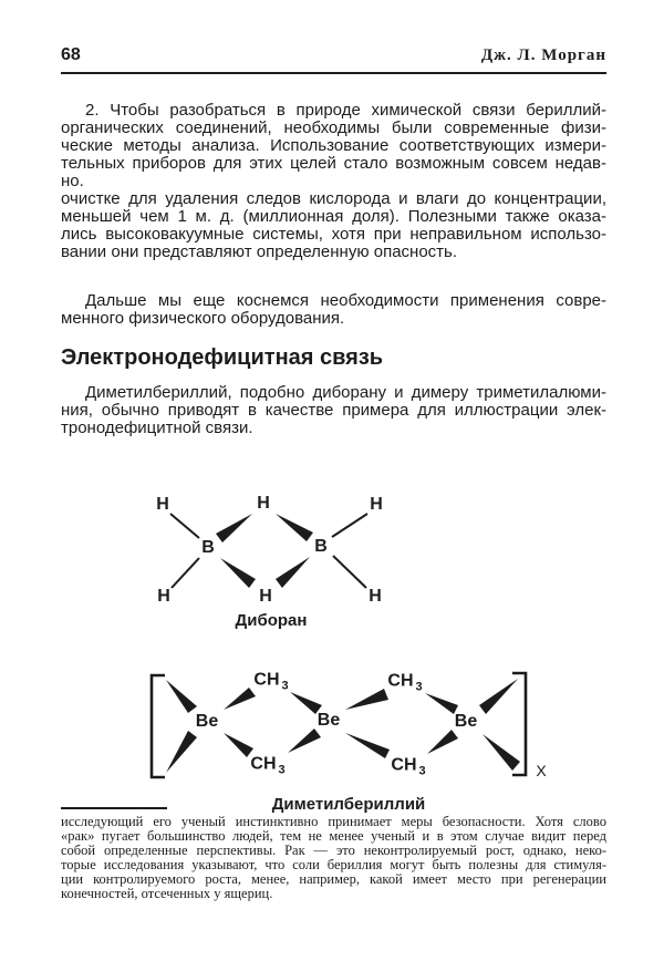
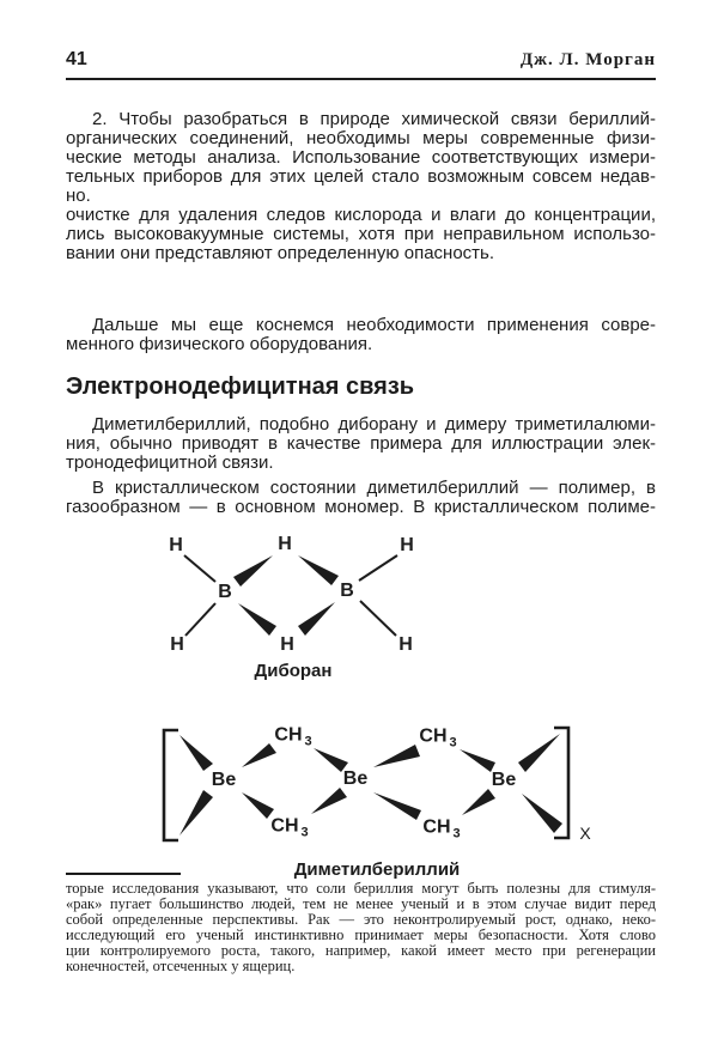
- 68
+ 41
  Дж. Л. Морган
  2. Чтобы разобраться в природе химической связи бериллий-
- органических соединений, необходимы были современные физи-
+ органических соединений, необходимы меры современные физи-
  ческие методы анализа. Использование соответствующих измери-
  тельных приборов для этих целей стало возможным совсем недав-
  но.
  очистке для удаления следов кислорода и влаги до концентрации,
- меньшей чем 1 м. д. (миллионная доля). Полезными также оказа-
  лись высоковакуумные системы, хотя при неправильном использо-
  вании они представляют определенную опасность.
  Дальше мы еще коснемся необходимости применения совре-
  менного физического оборудования.
  Электронодефицитная связь
  Диметилбериллий, подобно диборану и димеру триметилалюми-
  ния, обычно приводят в качестве примера для иллюстрации элек-
  тронодефицитной связи.
+ В кристаллическом состоянии диметилбериллий — полимер, в
+ газообразном — в основном мономер. В кристаллическом полиме-
  H
  H
  H
  B
  B
  H
  H
  H
  Диборан
  Be
  Be
  Be
  CH 3
  CH 3
  CH 3
  CH 3
  X
  Диметилбериллий
- исследующий его ученый инстинктивно принимает меры безопасности. Хотя слово
+ торые исследования указывают, что соли бериллия могут быть полезны для стимуля-
  «рак» пугает большинство людей, тем не менее ученый и в этом случае видит перед
  собой определенные перспективы. Рак — это неконтролируемый рост, однако, неко-
- торые исследования указывают, что соли бериллия могут быть полезны для стимуля-
+ исследующий его ученый инстинктивно принимает меры безопасности. Хотя слово
- ции контролируемого роста, менее, например, какой имеет место при регенерации
+ ции контролируемого роста, такого, например, какой имеет место при регенерации
  конечностей, отсеченных у ящериц.
